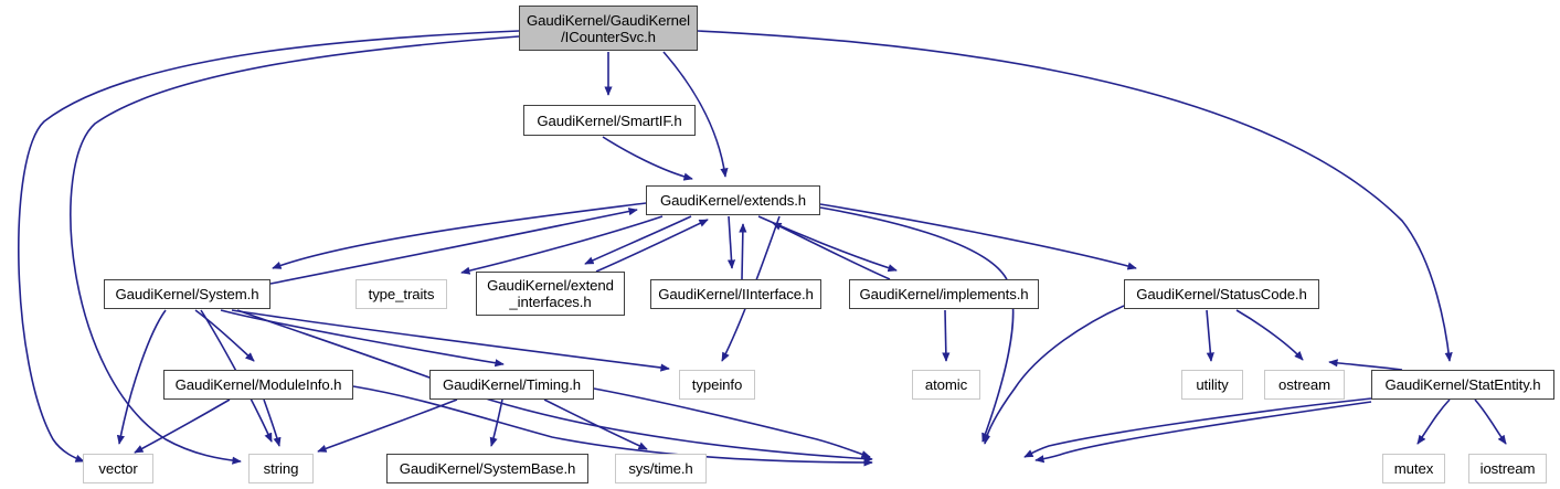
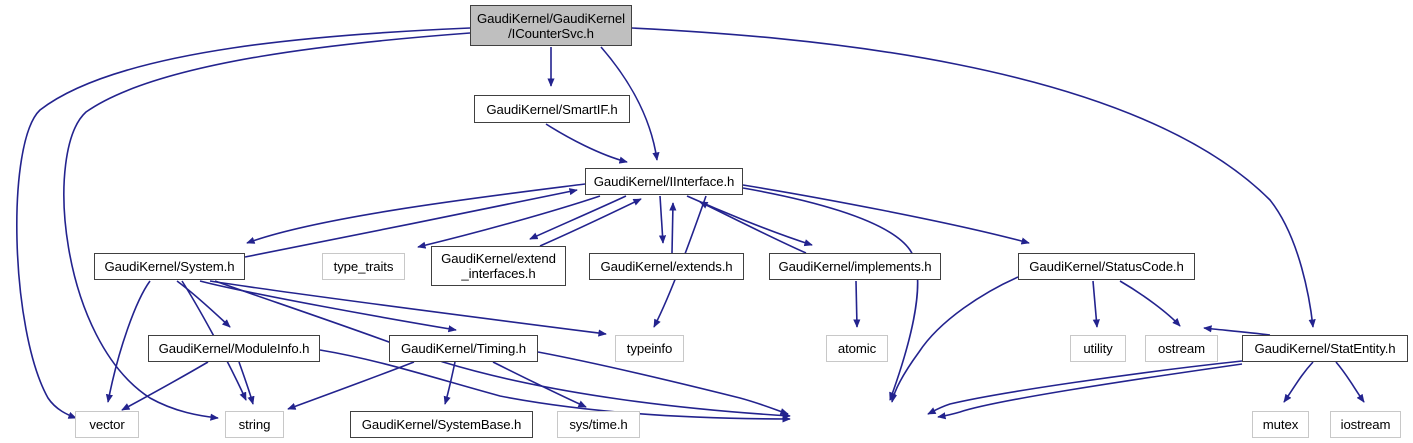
  GaudiKernel/GaudiKernel
  /ICounterSvc.h
  GaudiKernel/SmartIF.h
- GaudiKernel/extends.h
+ GaudiKernel/IInterface.h
  GaudiKernel/System.h
  type_traits
  GaudiKernel/extend
  _interfaces.h
- GaudiKernel/IInterface.h
+ GaudiKernel/extends.h
  GaudiKernel/implements.h
  GaudiKernel/StatusCode.h
  GaudiKernel/ModuleInfo.h
  GaudiKernel/Timing.h
  typeinfo
  atomic
  utility
  ostream
  GaudiKernel/StatEntity.h
  vector
  string
  GaudiKernel/SystemBase.h
  sys/time.h
  mutex
  iostream
